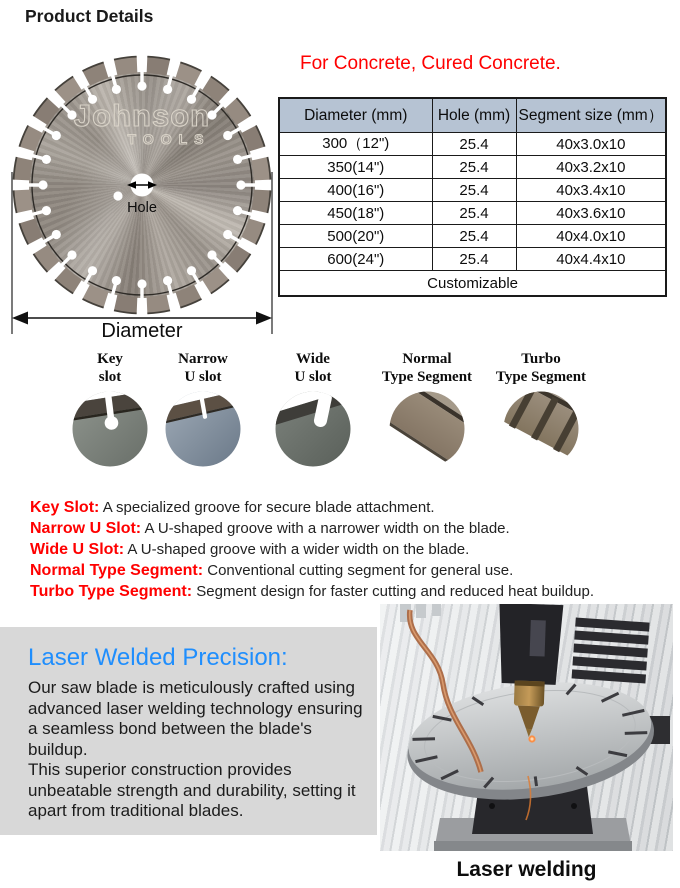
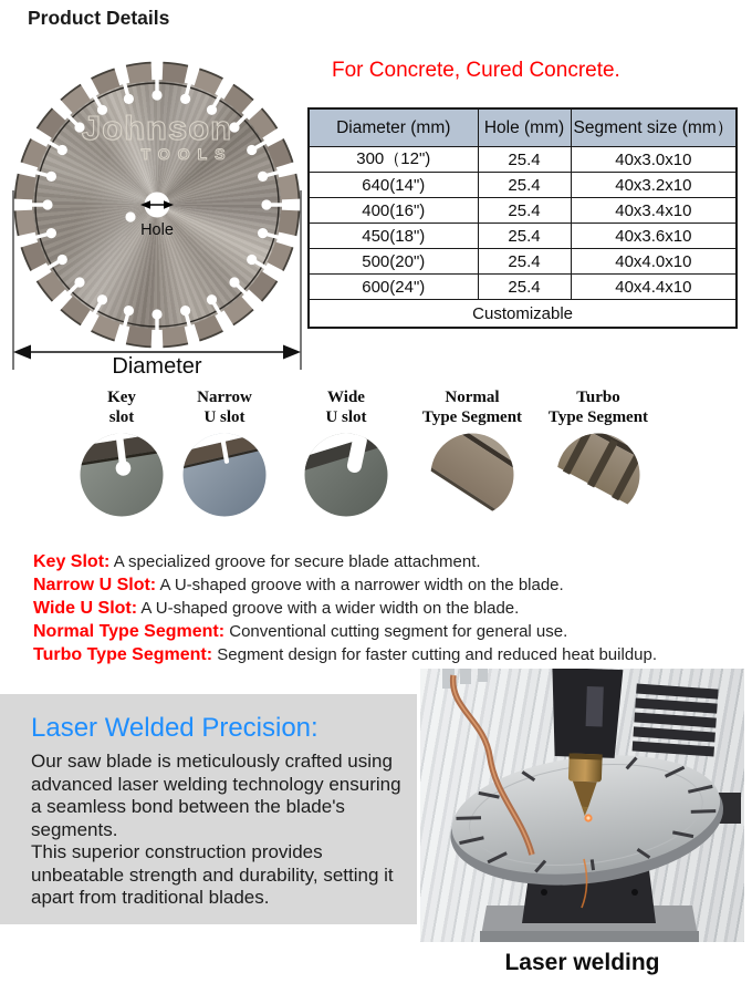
  Product Details
  Johnson
  TOOLS
  Hole
  Diameter
  For Concrete, Cured Concrete.
  Diameter (mm)	Hole (mm)	Segment size (mm）
  300（12")	25.4	40x3.0x10
- 350(14")	25.4	40x3.2x10
+ 640(14")	25.4	40x3.2x10
  400(16")	25.4	40x3.4x10
  450(18")	25.4	40x3.6x10
  500(20")	25.4	40x4.0x10
  600(24")	25.4	40x4.4x10
  Customizable
  Key
  slot
  Narrow
  U slot
  Wide
  U slot
  Normal
  Type Segment
  Turbo
  Type Segment
  Key Slot: A specialized groove for secure blade attachment.
  Narrow U Slot: A U-shaped groove with a narrower width on the blade.
  Wide U Slot: A U-shaped groove with a wider width on the blade.
  Normal Type Segment: Conventional cutting segment for general use.
  Turbo Type Segment: Segment design for faster cutting and reduced heat buildup.
  Laser Welded Precision:
- Our saw blade is meticulously crafted using advanced laser welding technology ensuring a seamless bond between the blade's buildup.
+ Our saw blade is meticulously crafted using advanced laser welding technology ensuring a seamless bond between the blade's segments.
  This superior construction provides unbeatable strength and durability, setting it apart from traditional blades.
  Laser welding
